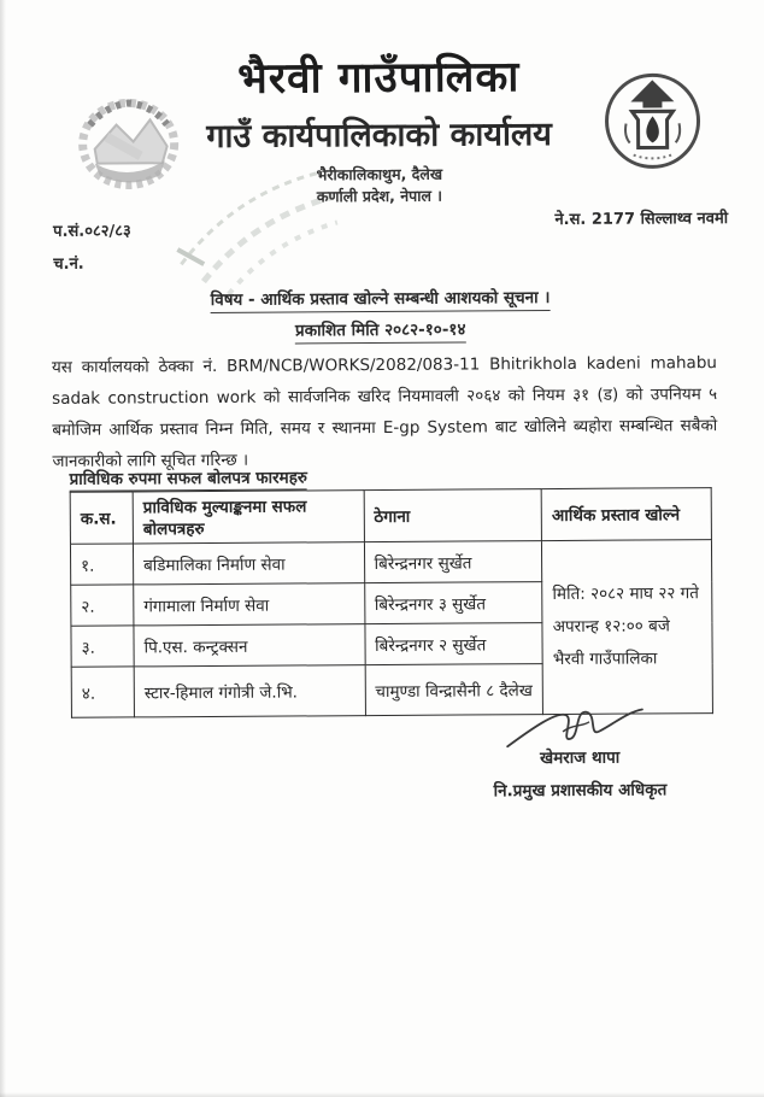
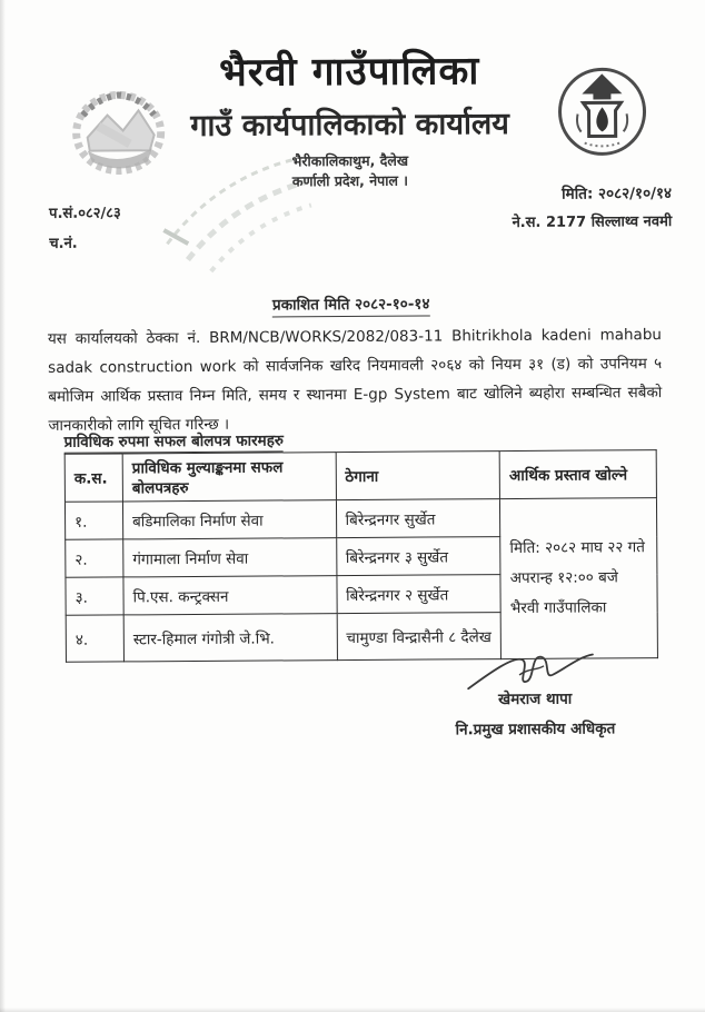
  भैरवी गाउँपालिका
  गाउँ कार्यपालिकाको कार्यालय
  भैरीकालिकाथुम, दैलेख
  कर्णाली प्रदेश, नेपाल ।
  प.सं.०८२/८३
  च.नं.
+ मिति: २०८२/१०/१४
  ने.स. 2177 सिल्लाथ्व नवमी
- विषय - आर्थिक प्रस्ताव खोल्ने सम्बन्धी आशयको सूचना ।
  प्रकाशित मिति २०८२-१०-१४
  यस कार्यालयको ठेक्का नं. BRM/NCB/WORKS/2082/083-11 Bhitrikhola kadeni mahabu sadak construction work को सार्वजनिक खरिद नियमावली २०६४ को नियम ३१ (ड) को उपनियम ५ बमोजिम आर्थिक प्रस्ताव निम्न मिति, समय र स्थानमा E-gp System बाट खोलिने ब्यहोरा सम्बन्धित सबैको जानकारीको लागि सूचित गरिन्छ ।
  प्राविधिक रुपमा सफल बोलपत्र फारमहरु
  क.स.	प्राविधिक मुल्याङ्कनमा सफल बोलपत्रहरु	ठेगाना	आर्थिक प्रस्ताव खोल्ने
  १.	बडिमालिका निर्माण सेवा	बिरेन्द्रनगर सुर्खेत	मिति: २०८२ माघ २२ गते अपरान्ह १२:०० बजे भैरवी गाउँपालिका
  २.	गंगामाला निर्माण सेवा	बिरेन्द्रनगर ३ सुर्खेत
  ३.	पि.एस. कन्ट्रक्सन	बिरेन्द्रनगर २ सुर्खेत
  ४.	स्टार-हिमाल गंगोत्री जे.भि.	चामुण्डा विन्द्रासैनी ८ दैलेख
  खेमराज थापा
  नि.प्रमुख प्रशासकीय अधिकृत
